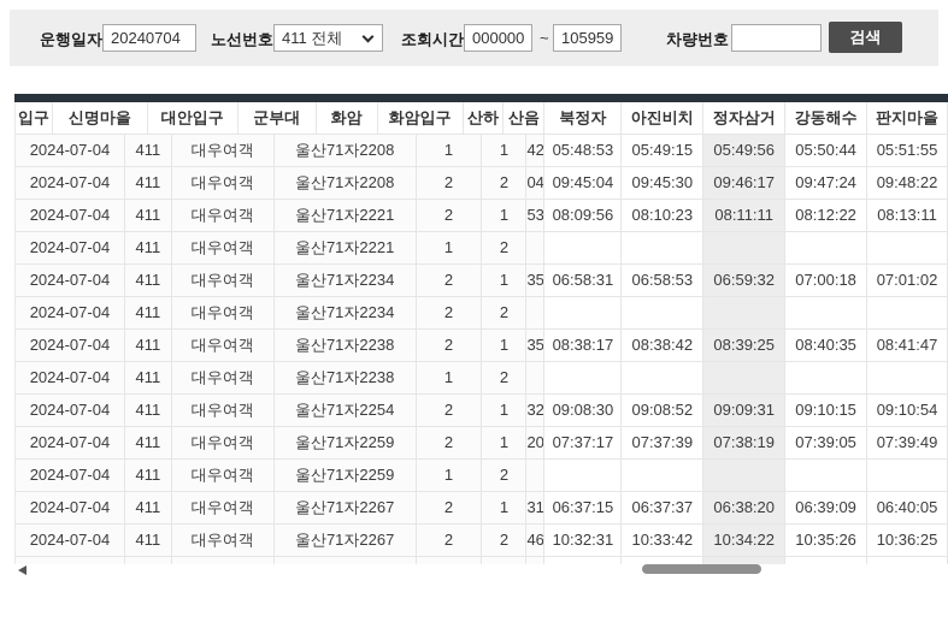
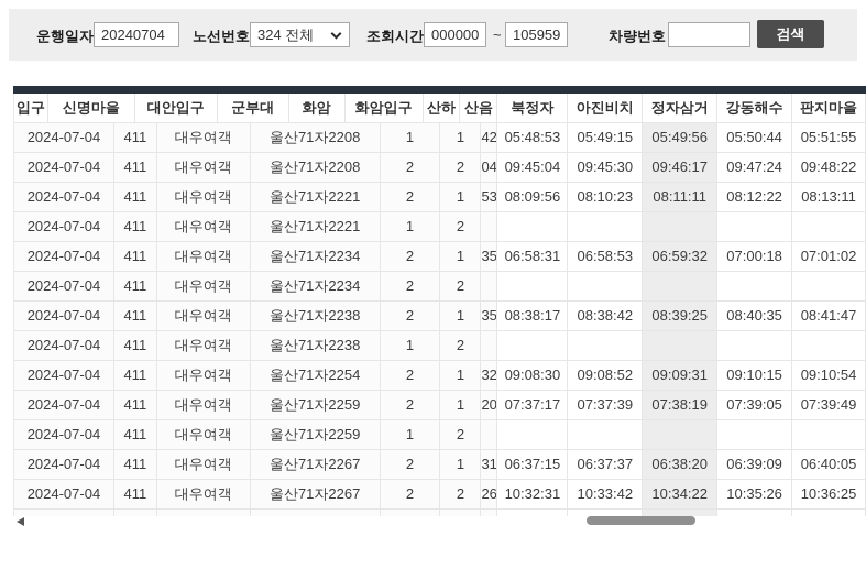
  운행일자
  20240704
  노선번호
- 411 전체
+ 324 전체
  조회시간
  000000
  ~
  105959
  차량번호
  검색
  입구
  신명마을
  대안입구
  군부대
  화암
  화암입구
  산하
  산음
  북정자
  아진비치
  정자삼거
  강동해수
  판지마을
  2024-07-04
  411
  대우여객
  울산71자2208
  1
  1
  42
  05:48:53
  05:49:15
  05:49:56
  05:50:44
  05:51:55
  2024-07-04
  411
  대우여객
  울산71자2208
  2
  2
  04
  09:45:04
  09:45:30
  09:46:17
  09:47:24
  09:48:22
  2024-07-04
  411
  대우여객
  울산71자2221
  2
  1
  53
  08:09:56
  08:10:23
  08:11:11
  08:12:22
  08:13:11
  2024-07-04
  411
  대우여객
  울산71자2221
  1
  2
  2024-07-04
  411
  대우여객
  울산71자2234
  2
  1
  35
  06:58:31
  06:58:53
  06:59:32
  07:00:18
  07:01:02
  2024-07-04
  411
  대우여객
  울산71자2234
  2
  2
  2024-07-04
  411
  대우여객
  울산71자2238
  2
  1
  35
  08:38:17
  08:38:42
  08:39:25
  08:40:35
  08:41:47
  2024-07-04
  411
  대우여객
  울산71자2238
  1
  2
  2024-07-04
  411
  대우여객
  울산71자2254
  2
  1
  32
  09:08:30
  09:08:52
  09:09:31
  09:10:15
  09:10:54
  2024-07-04
  411
  대우여객
  울산71자2259
  2
  1
  20
  07:37:17
  07:37:39
  07:38:19
  07:39:05
  07:39:49
  2024-07-04
  411
  대우여객
  울산71자2259
  1
  2
  2024-07-04
  411
  대우여객
  울산71자2267
  2
  1
  31
  06:37:15
  06:37:37
  06:38:20
  06:39:09
  06:40:05
  2024-07-04
  411
  대우여객
  울산71자2267
  2
  2
- 46
+ 26
  10:32:31
  10:33:42
  10:34:22
  10:35:26
  10:36:25
